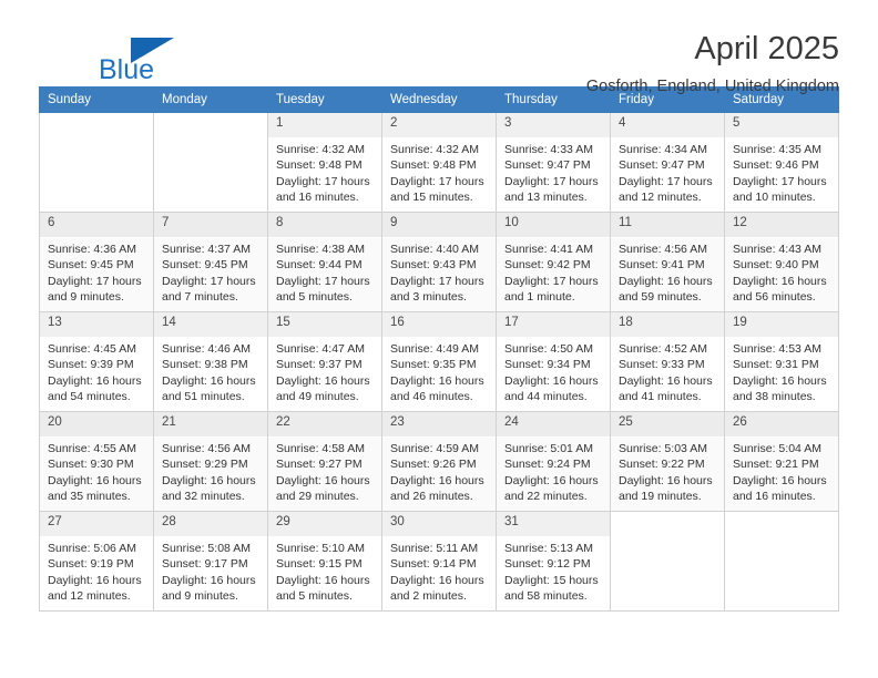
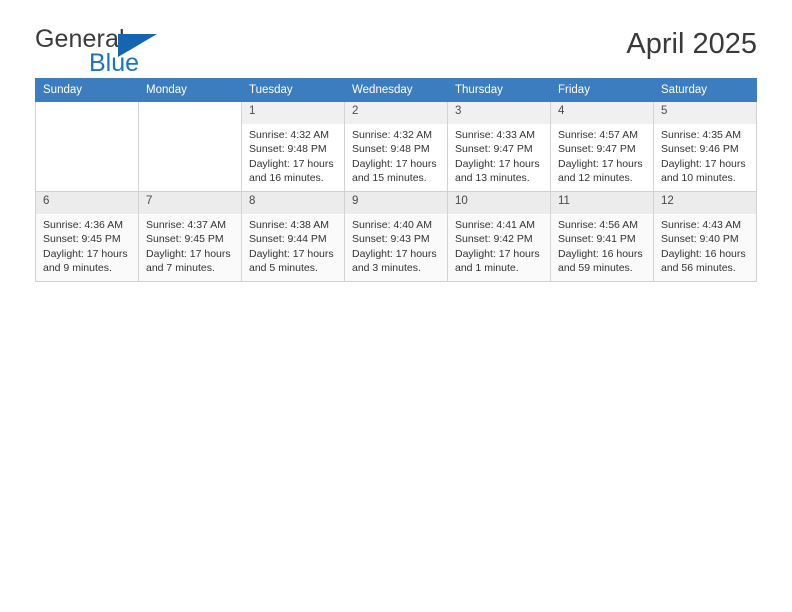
+ General
  Blue
  April 2025
- Gosforth, England, United Kingdom
  Sunday	Monday	Tuesday	Wednesday	Thursday	Friday	Saturday
- 		1Sunrise: 4:32 AMSunset: 9:48 PMDaylight: 17 hoursand 16 minutes.	2Sunrise: 4:32 AMSunset: 9:48 PMDaylight: 17 hoursand 15 minutes.	3Sunrise: 4:33 AMSunset: 9:47 PMDaylight: 17 hoursand 13 minutes.	4Sunrise: 4:34 AMSunset: 9:47 PMDaylight: 17 hoursand 12 minutes.	5Sunrise: 4:35 AMSunset: 9:46 PMDaylight: 17 hoursand 10 minutes.
+ 		1Sunrise: 4:32 AMSunset: 9:48 PMDaylight: 17 hoursand 16 minutes.	2Sunrise: 4:32 AMSunset: 9:48 PMDaylight: 17 hoursand 15 minutes.	3Sunrise: 4:33 AMSunset: 9:47 PMDaylight: 17 hoursand 13 minutes.	4Sunrise: 4:57 AMSunset: 9:47 PMDaylight: 17 hoursand 12 minutes.	5Sunrise: 4:35 AMSunset: 9:46 PMDaylight: 17 hoursand 10 minutes.
  6Sunrise: 4:36 AMSunset: 9:45 PMDaylight: 17 hoursand 9 minutes.	7Sunrise: 4:37 AMSunset: 9:45 PMDaylight: 17 hoursand 7 minutes.	8Sunrise: 4:38 AMSunset: 9:44 PMDaylight: 17 hoursand 5 minutes.	9Sunrise: 4:40 AMSunset: 9:43 PMDaylight: 17 hoursand 3 minutes.	10Sunrise: 4:41 AMSunset: 9:42 PMDaylight: 17 hoursand 1 minute.	11Sunrise: 4:56 AMSunset: 9:41 PMDaylight: 16 hoursand 59 minutes.	12Sunrise: 4:43 AMSunset: 9:40 PMDaylight: 16 hoursand 56 minutes.
- 13Sunrise: 4:45 AMSunset: 9:39 PMDaylight: 16 hoursand 54 minutes.	14Sunrise: 4:46 AMSunset: 9:38 PMDaylight: 16 hoursand 51 minutes.	15Sunrise: 4:47 AMSunset: 9:37 PMDaylight: 16 hoursand 49 minutes.	16Sunrise: 4:49 AMSunset: 9:35 PMDaylight: 16 hoursand 46 minutes.	17Sunrise: 4:50 AMSunset: 9:34 PMDaylight: 16 hoursand 44 minutes.	18Sunrise: 4:52 AMSunset: 9:33 PMDaylight: 16 hoursand 41 minutes.	19Sunrise: 4:53 AMSunset: 9:31 PMDaylight: 16 hoursand 38 minutes.
- 20Sunrise: 4:55 AMSunset: 9:30 PMDaylight: 16 hoursand 35 minutes.	21Sunrise: 4:56 AMSunset: 9:29 PMDaylight: 16 hoursand 32 minutes.	22Sunrise: 4:58 AMSunset: 9:27 PMDaylight: 16 hoursand 29 minutes.	23Sunrise: 4:59 AMSunset: 9:26 PMDaylight: 16 hoursand 26 minutes.	24Sunrise: 5:01 AMSunset: 9:24 PMDaylight: 16 hoursand 22 minutes.	25Sunrise: 5:03 AMSunset: 9:22 PMDaylight: 16 hoursand 19 minutes.	26Sunrise: 5:04 AMSunset: 9:21 PMDaylight: 16 hoursand 16 minutes.
- 27Sunrise: 5:06 AMSunset: 9:19 PMDaylight: 16 hoursand 12 minutes.	28Sunrise: 5:08 AMSunset: 9:17 PMDaylight: 16 hoursand 9 minutes.	29Sunrise: 5:10 AMSunset: 9:15 PMDaylight: 16 hoursand 5 minutes.	30Sunrise: 5:11 AMSunset: 9:14 PMDaylight: 16 hoursand 2 minutes.	31Sunrise: 5:13 AMSunset: 9:12 PMDaylight: 15 hoursand 58 minutes.
